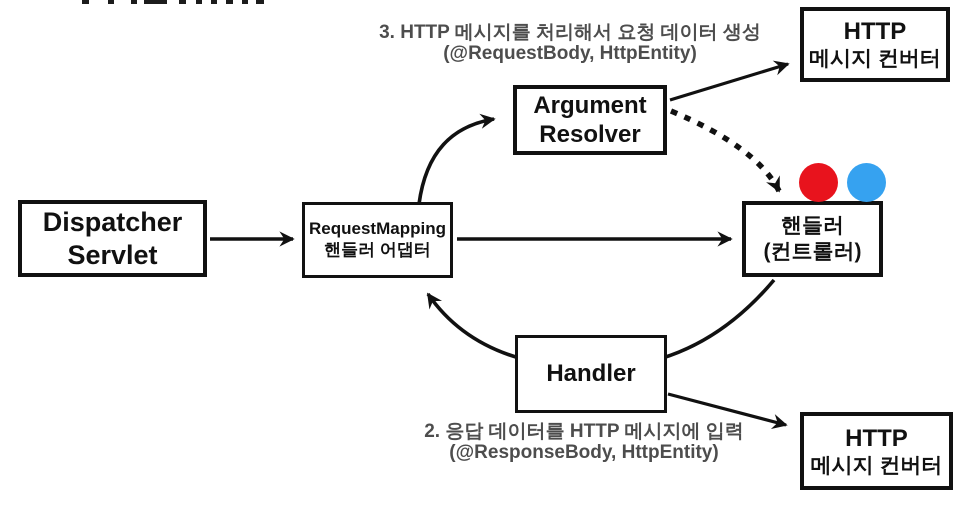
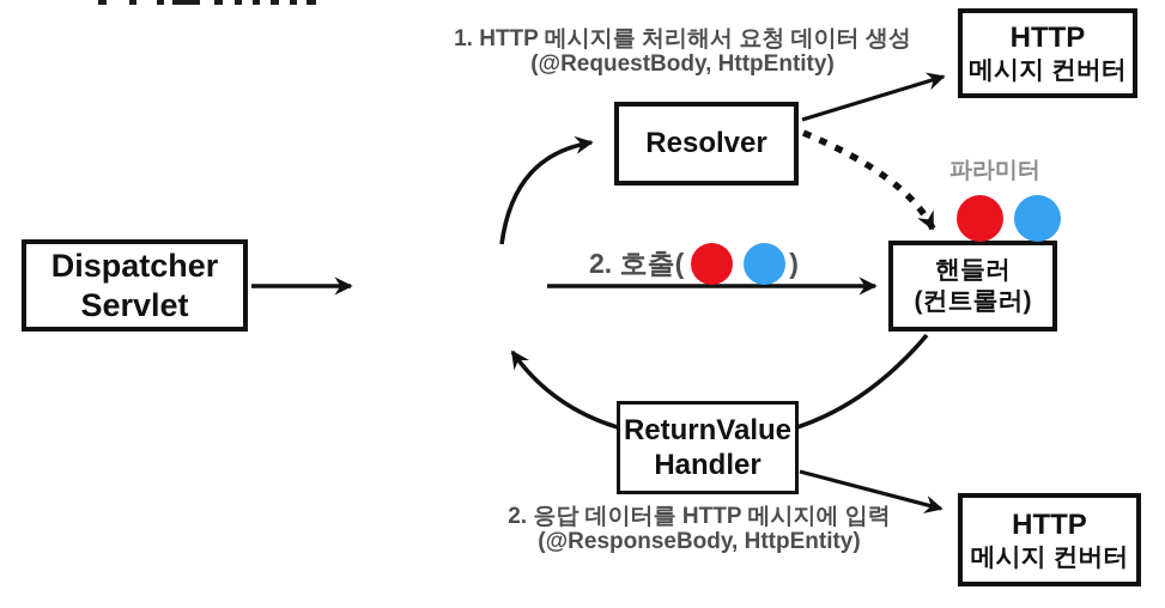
  Dispatcher
  Servlet
- RequestMapping
- 핸들러 어댑터
- Argument
  Resolver
  HTTP
  메시지 컨버터
  핸들러
  (컨트롤러)
+ ReturnValue
  Handler
  HTTP
  메시지 컨버터
- 3. HTTP 메시지를 처리해서 요청 데이터 생성
+ 1. HTTP 메시지를 처리해서 요청 데이터 생성
  (@RequestBody, HttpEntity)
+ 2. 호출(
+ )
+ 파라미터
  2. 응답 데이터를 HTTP 메시지에 입력
  (@ResponseBody, HttpEntity)
